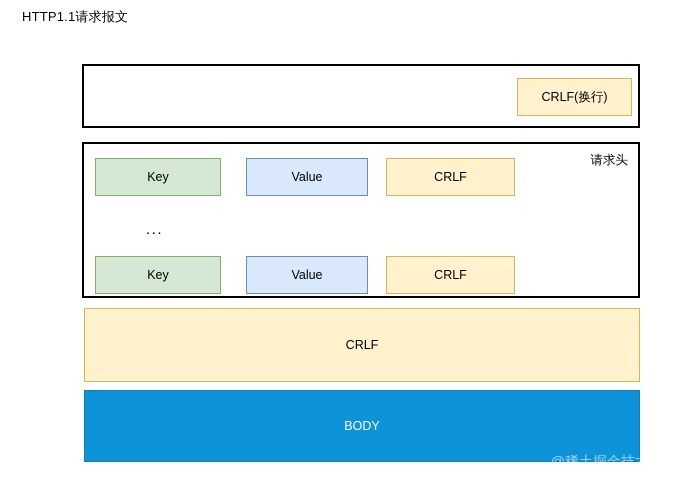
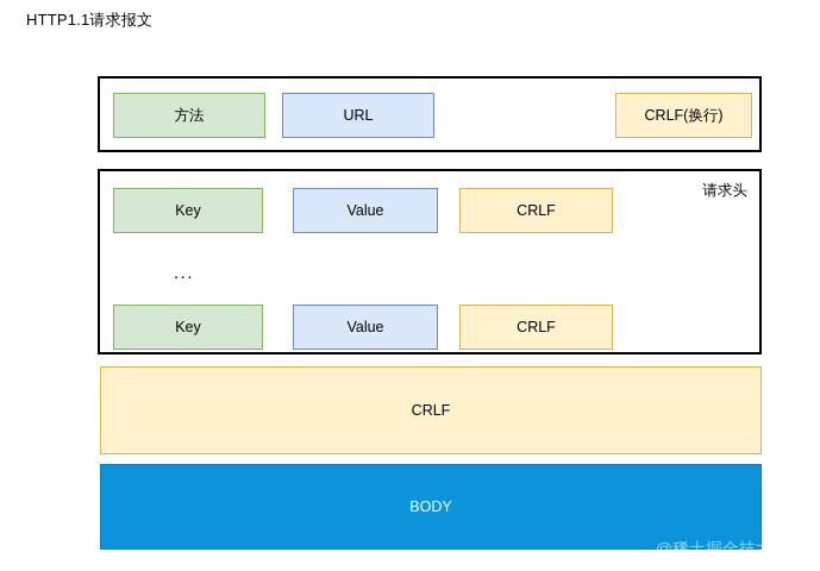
  HTTP1.1请求报文
+ 方法
+ URL
  CRLF(换行)
  请求头
  Key
  Value
  CRLF
  ...
  Key
  Value
  CRLF
  CRLF
  BODY
  @稀土掘金技术社区
